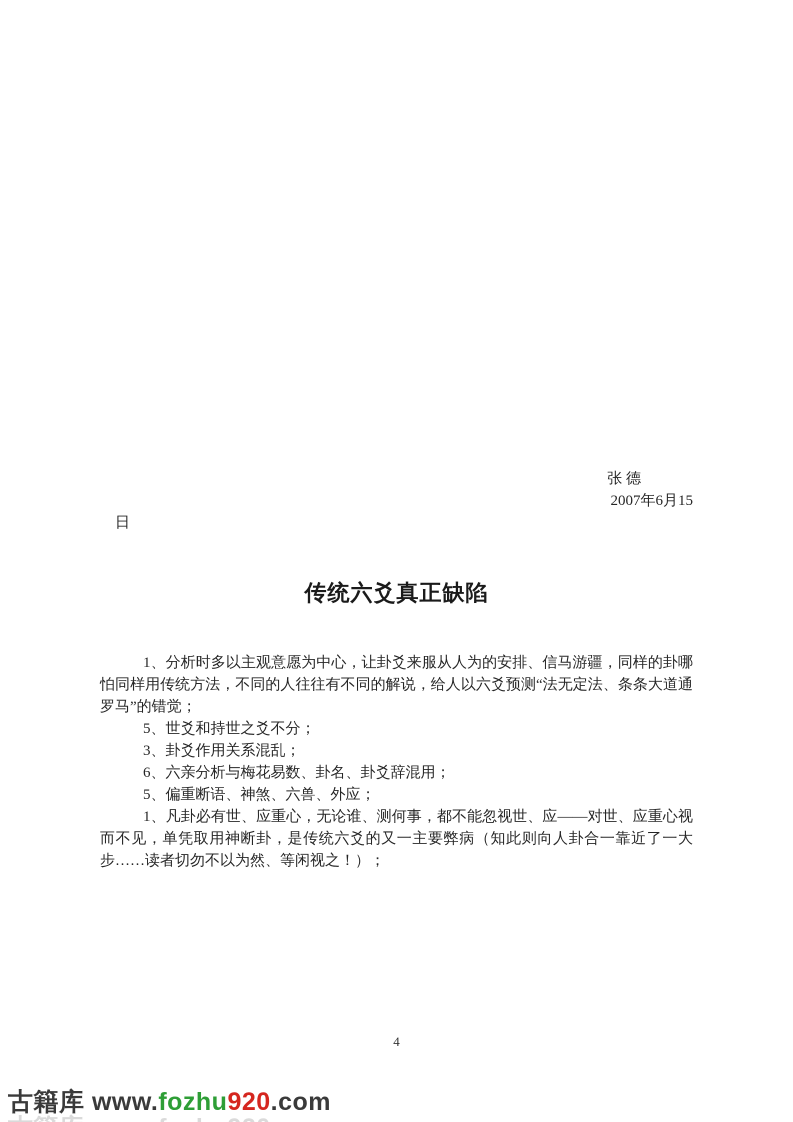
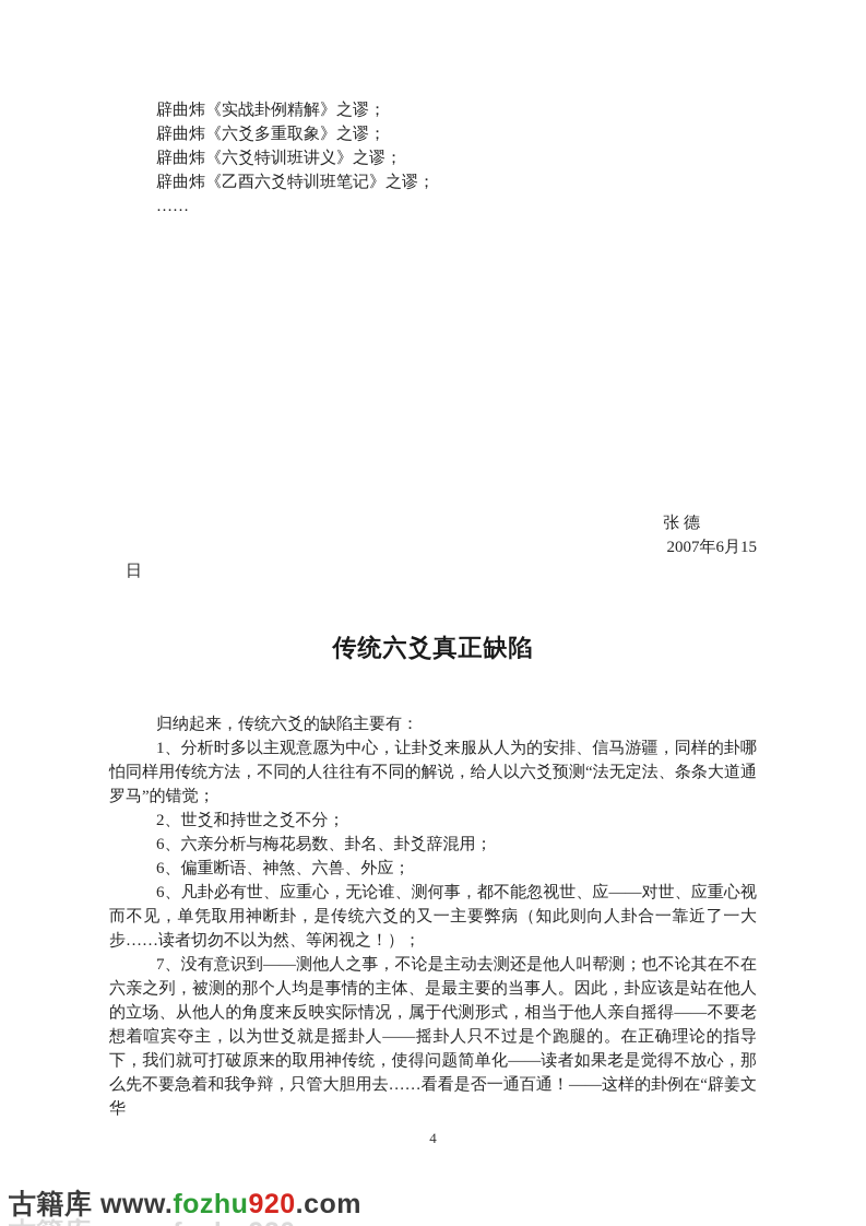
+ 辟曲炜《实战卦例精解》之谬；
+ 辟曲炜《六爻多重取象》之谬；
+ 辟曲炜《六爻特训班讲义》之谬；
+ 辟曲炜《乙酉六爻特训班笔记》之谬；
+ ……
  张 德
  2007年6月15
  日
  传统六爻真正缺陷
+ 归纳起来，传统六爻的缺陷主要有：
  1、分析时多以主观意愿为中心，让卦爻来服从人为的安排、信马游疆，同样的卦哪怕同样用传统方法，不同的人往往有不同的解说，给人以六爻预测“法无定法、条条大道通罗马”的错觉；
- 5、世爻和持世之爻不分；
+ 2、世爻和持世之爻不分；
- 3、卦爻作用关系混乱；
  6、六亲分析与梅花易数、卦名、卦爻辞混用；
- 5、偏重断语、神煞、六兽、外应；
+ 6、偏重断语、神煞、六兽、外应；
- 1、凡卦必有世、应重心，无论谁、测何事，都不能忽视世、应——对世、应重心视而不见，单凭取用神断卦，是传统六爻的又一主要弊病（知此则向人卦合一靠近了一大步……读者切勿不以为然、等闲视之！）；
+ 6、凡卦必有世、应重心，无论谁、测何事，都不能忽视世、应——对世、应重心视而不见，单凭取用神断卦，是传统六爻的又一主要弊病（知此则向人卦合一靠近了一大步……读者切勿不以为然、等闲视之！）；
+ 7、没有意识到——测他人之事，不论是主动去测还是他人叫帮测；也不论其在不在六亲之列，被测的那个人均是事情的主体、是最主要的当事人。因此，卦应该是站在他人的立场、从他人的角度来反映实际情况，属于代测形式，相当于他人亲自摇得——不要老想着喧宾夺主，以为世爻就是摇卦人——摇卦人只不过是个跑腿的。在正确理论的指导下，我们就可打破原来的取用神传统，使得问题简单化——读者如果老是觉得不放心，那么先不要急着和我争辩，只管大胆用去……看看是否一通百通！——这样的卦例在“辟姜文华
  4
  古籍库 www.fozhu920.com
